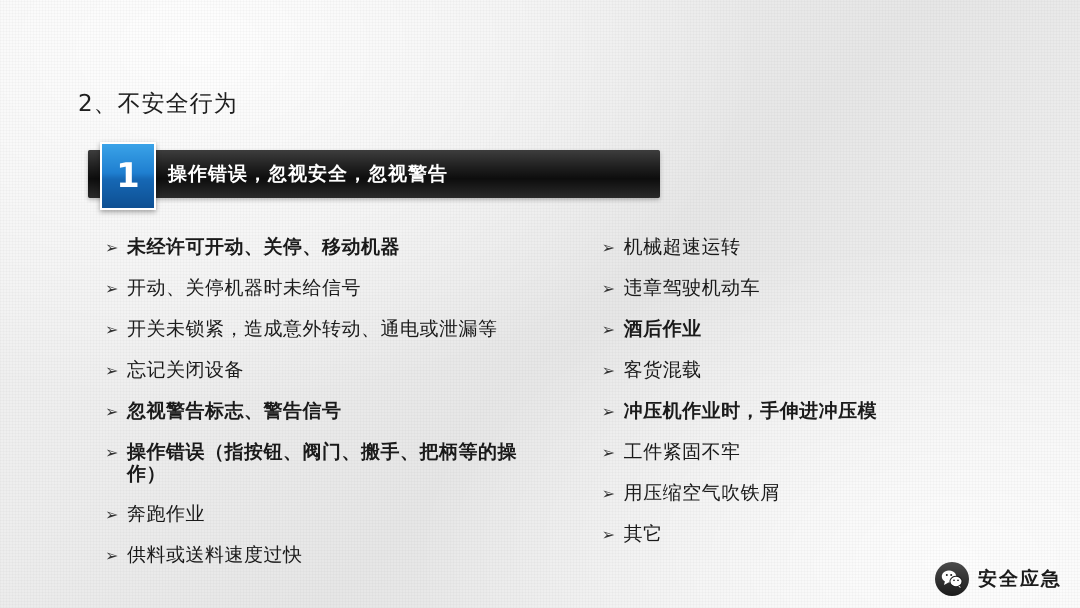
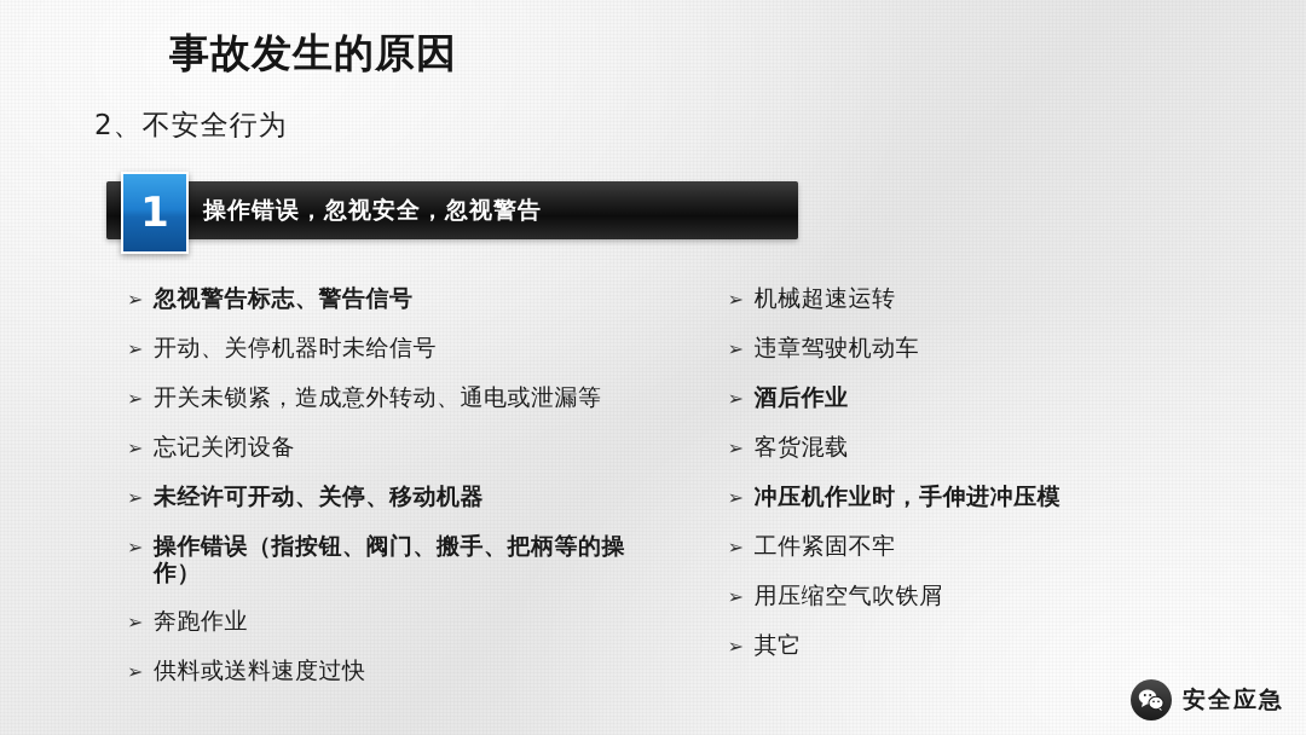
+ 事故发生的原因
  2、不安全行为
  操作错误，忽视安全，忽视警告
  1
  ➢
- 未经许可开动、关停、移动机器
+ 忽视警告标志、警告信号
  ➢
  开动、关停机器时未给信号
  ➢
  开关未锁紧，造成意外转动、通电或泄漏等
  ➢
  忘记关闭设备
  ➢
- 忽视警告标志、警告信号
+ 未经许可开动、关停、移动机器
  ➢
  操作错误（指按钮、阀门、搬手、把柄等的操作）
  ➢
  奔跑作业
  ➢
  供料或送料速度过快
  ➢
  机械超速运转
  ➢
  违章驾驶机动车
  ➢
  酒后作业
  ➢
  客货混载
  ➢
  冲压机作业时，手伸进冲压模
  ➢
  工件紧固不牢
  ➢
  用压缩空气吹铁屑
  ➢
  其它
  安全应急
